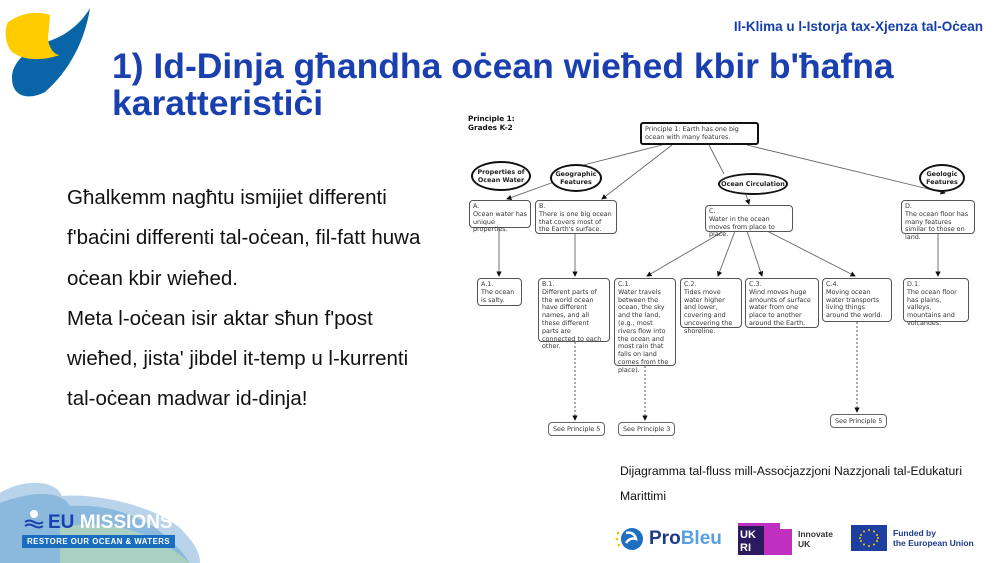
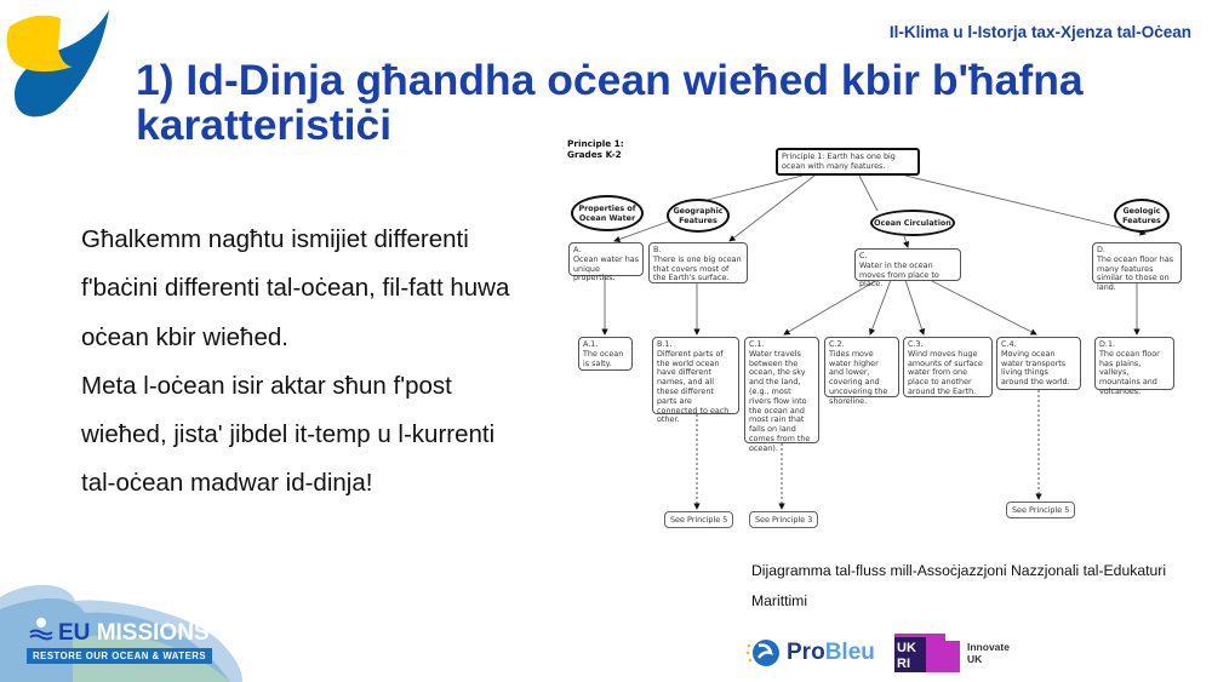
  Il-Klima u l-Istorja tax-Xjenza tal-Oċean
  1) Id-Dinja għandha oċean wieħed kbir b'ħafna karatteristiċi
  Għalkemm nagħtu ismijiet differenti f'baċini differenti tal-oċean, fil-fatt huwa oċean kbir wieħed.
  Meta l-oċean isir aktar sħun f'post wieħed, jista' jibdel it-temp u l-kurrenti tal-oċean madwar id-dinja!
  Principle 1:
  Grades K-2
  Principle 1: Earth has one big ocean with many features.
  Properties of Ocean Water
  Geographic Features
  Ocean Circulation
  Geologic Features
  A.
  Ocean water has unique properties.
  B.
  There is one big ocean that covers most of the Earth's surface.
  C.
  Water in the ocean moves from place to place.
  D.
  The ocean floor has many features similar to those on land.
  A.1.
  The ocean is salty.
  B.1.
  Different parts of the world ocean have different names, and all these different parts are connected to each other.
  C.1.
- Water travels between the ocean, the sky and the land, (e.g., most rivers flow into the ocean and most rain that falls on land comes from the place).
+ Water travels between the ocean, the sky and the land, (e.g., most rivers flow into the ocean and most rain that falls on land comes from the ocean).
  C.2.
  Tides move water higher and lower, covering and uncovering the shoreline.
  C.3.
  Wind moves huge amounts of surface water from one place to another around the Earth.
  C.4.
  Moving ocean water transports living things around the world.
  D.1.
  The ocean floor has plains, valleys, mountains and volcanoes.
  See Principle 5
  See Principle 3
  See Principle 5
  Dijagramma tal-fluss mill-Assoċjazzjoni Nazzjonali tal-Edukaturi Marittimi
  EU MISSIONS
  RESTORE OUR OCEAN & WATERS
  ProBleu
  UK
  RI
  Innovate
  UK
- Funded by
- the European Union
